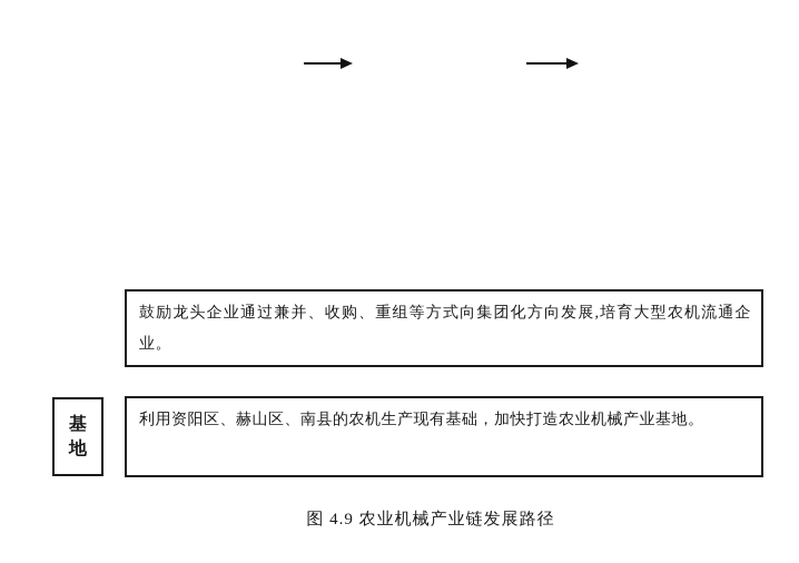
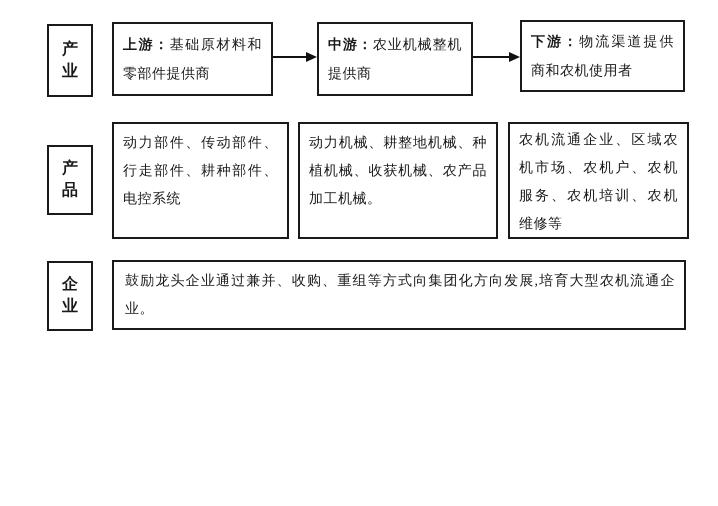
+ 产业
+ 上游：基础原材料和零部件提供商
+ 中游：农业机械整机提供商
+ 下游：物流渠道提供商和农机使用者
+ 产品
+ 动力部件、传动部件、行走部件、耕种部件、电控系统
+ 动力机械、耕整地机械、种植机械、收获机械、农产品加工机械。
+ 农机流通企业、区域农机市场、农机户、农机服务、农机培训、农机维修等
+ 企业
  鼓励龙头企业通过兼并、收购、重组等方式向集团化方向发展,培育大型农机流通企业。
- 基地
- 利用资阳区、赫山区、南县的农机生产现有基础，加快打造农业机械产业基地。
- 图 4.9 农业机械产业链发展路径
